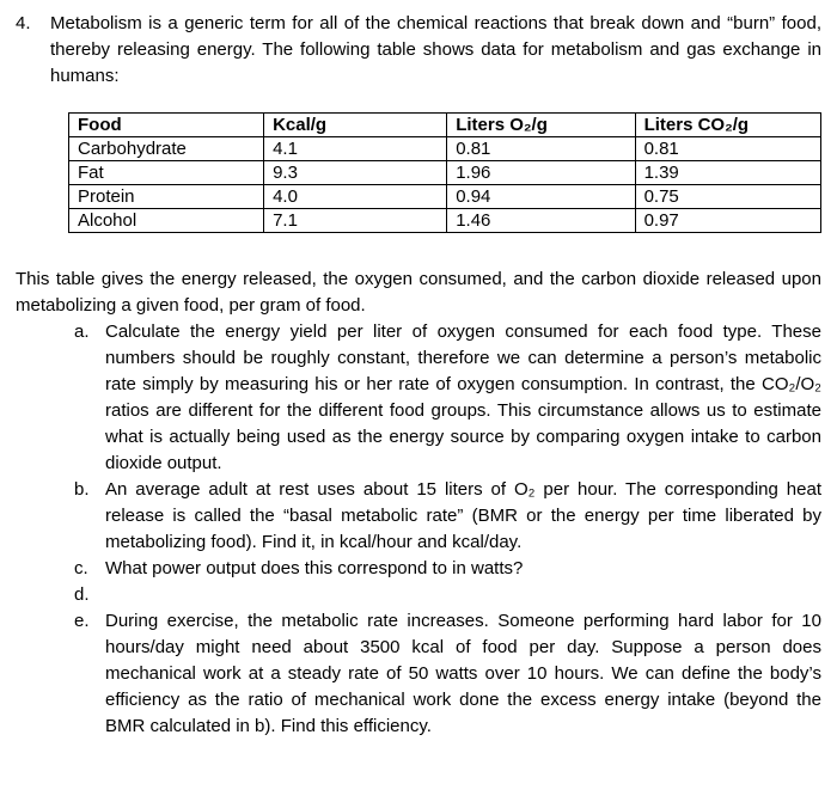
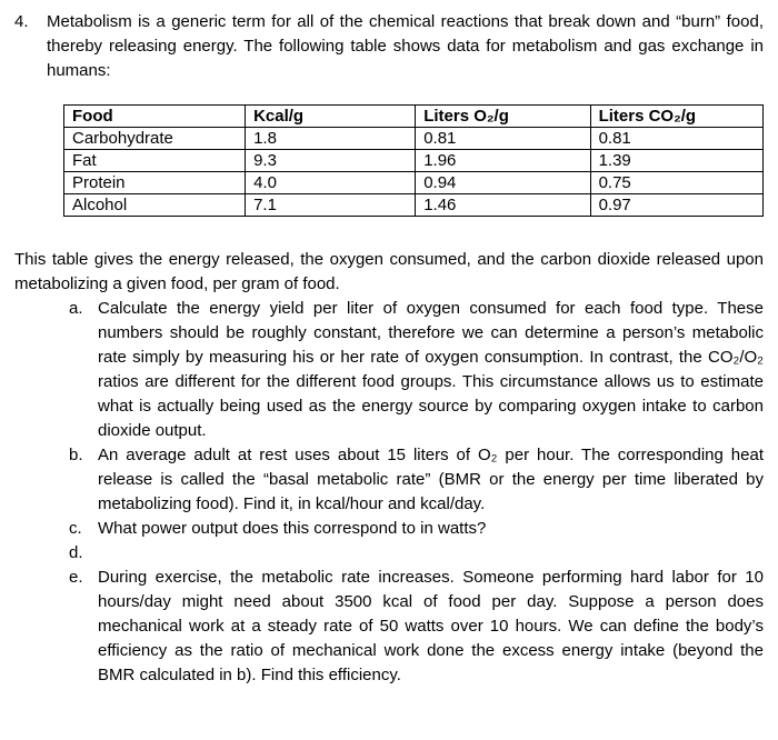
  4.
  Metabolism is a generic term for all of the chemical reactions that break down and “burn” food, thereby releasing energy. The following table shows data for metabolism and gas exchange in humans:
  Food	Kcal/g	Liters O₂/g	Liters CO₂/g
- Carbohydrate	4.1	0.81	0.81
+ Carbohydrate	1.8	0.81	0.81
  Fat	9.3	1.96	1.39
  Protein	4.0	0.94	0.75
  Alcohol	7.1	1.46	0.97
  This table gives the energy released, the oxygen consumed, and the carbon dioxide released upon metabolizing a given food, per gram of food.
  a.
  Calculate the energy yield per liter of oxygen consumed for each food type. These numbers should be roughly constant, therefore we can determine a person’s metabolic rate simply by measuring his or her rate of oxygen consumption. In contrast, the CO₂/O₂ ratios are different for the different food groups. This circumstance allows us to estimate what is actually being used as the energy source by comparing oxygen intake to carbon dioxide output.
  b.
  An average adult at rest uses about 15 liters of O₂ per hour. The corresponding heat release is called the “basal metabolic rate” (BMR or the energy per time liberated by metabolizing food). Find it, in kcal/hour and kcal/day.
  c.
  What power output does this correspond to in watts?
  d.
  e.
  During exercise, the metabolic rate increases. Someone performing hard labor for 10 hours/day might need about 3500 kcal of food per day. Suppose a person does mechanical work at a steady rate of 50 watts over 10 hours. We can define the body’s efficiency as the ratio of mechanical work done the excess energy intake (beyond the BMR calculated in b). Find this efficiency.
